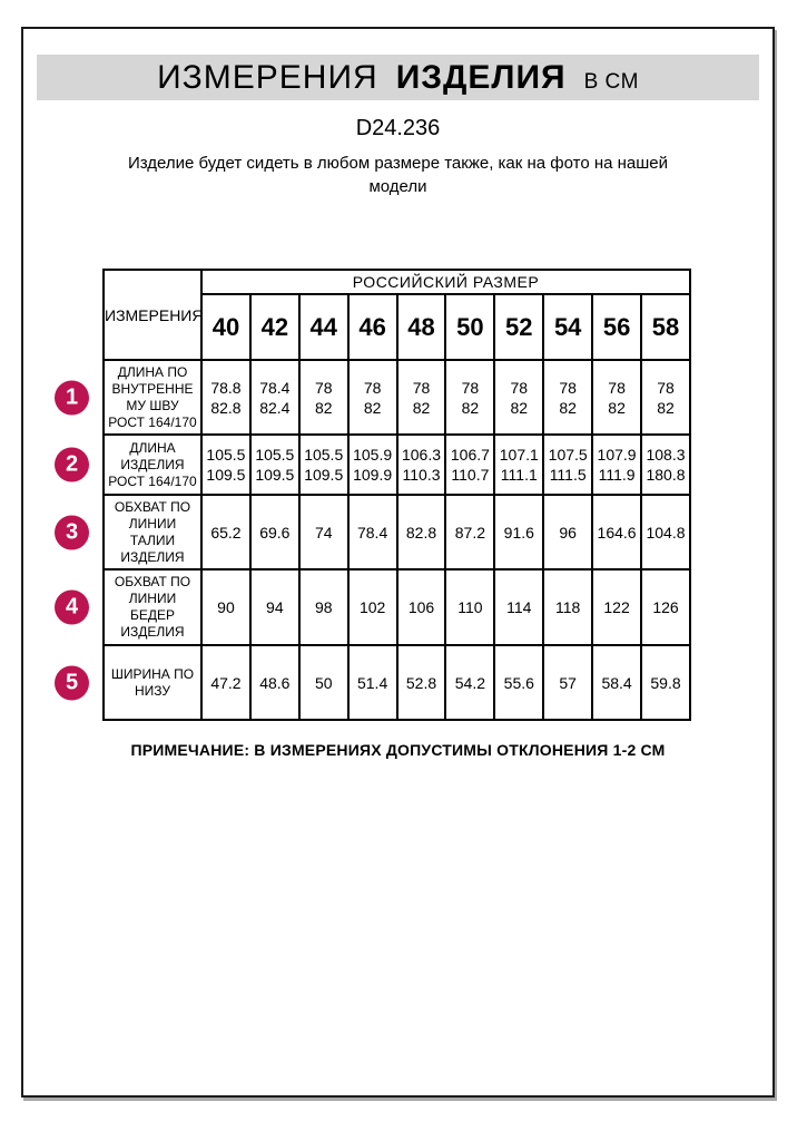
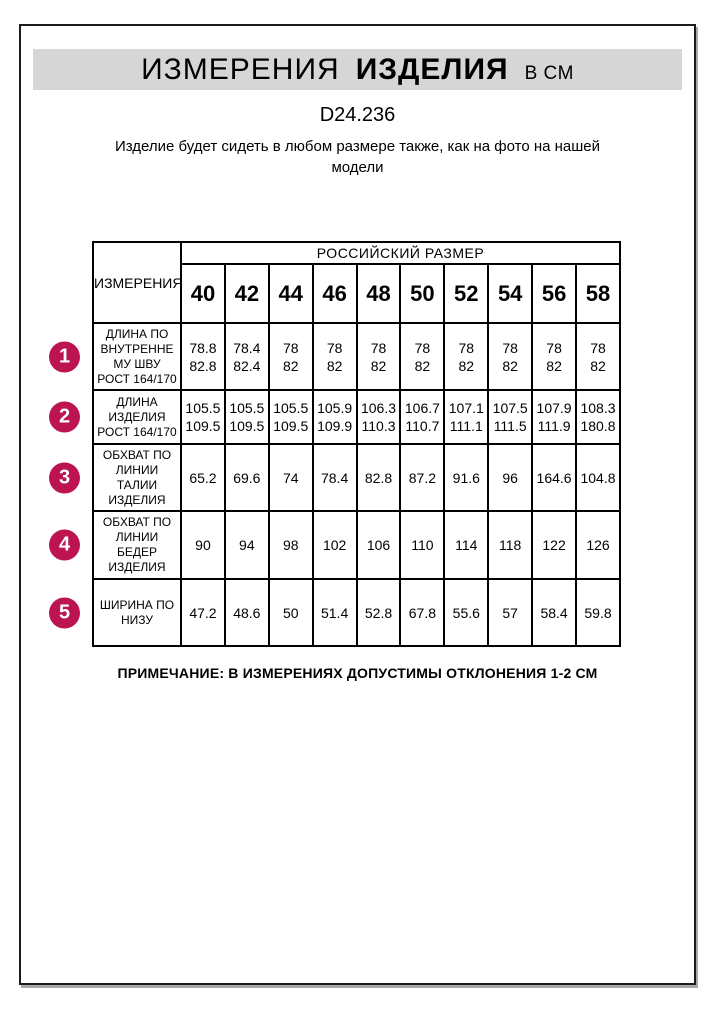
  ИЗМЕРЕНИЯ
  ИЗДЕЛИЯ
  В СМ
  D24.236
  Изделие будет сидеть в любом размере также, как на фото на нашей
  модели
  ИЗМЕРЕНИЯ	РОССИЙСКИЙ РАЗМЕР
  40	42	44	46	48	50	52	54	56	58
  1ДЛИНА ПО ВНУТРЕННЕ МУ ШВУ РОСТ 164/170	78.8 82.8	78.4 82.4	78 82	78 82	78 82	78 82	78 82	78 82	78 82	78 82
  2ДЛИНА ИЗДЕЛИЯ РОСТ 164/170	105.5 109.5	105.5 109.5	105.5 109.5	105.9 109.9	106.3 110.3	106.7 110.7	107.1 111.1	107.5 111.5	107.9 111.9	108.3 180.8
  3ОБХВАТ ПО ЛИНИИ ТАЛИИ ИЗДЕЛИЯ	65.2	69.6	74	78.4	82.8	87.2	91.6	96	164.6	104.8
  4ОБХВАТ ПО ЛИНИИ БЕДЕР ИЗДЕЛИЯ	90	94	98	102	106	110	114	118	122	126
- 5 ШИРИНА ПО НИЗУ	47.2	48.6	50	51.4	52.8	54.2	55.6	57	58.4	59.8
+ 5 ШИРИНА ПО НИЗУ	47.2	48.6	50	51.4	52.8	67.8	55.6	57	58.4	59.8
  ПРИМЕЧАНИЕ: В ИЗМЕРЕНИЯХ ДОПУСТИМЫ ОТКЛОНЕНИЯ 1-2 СМ
